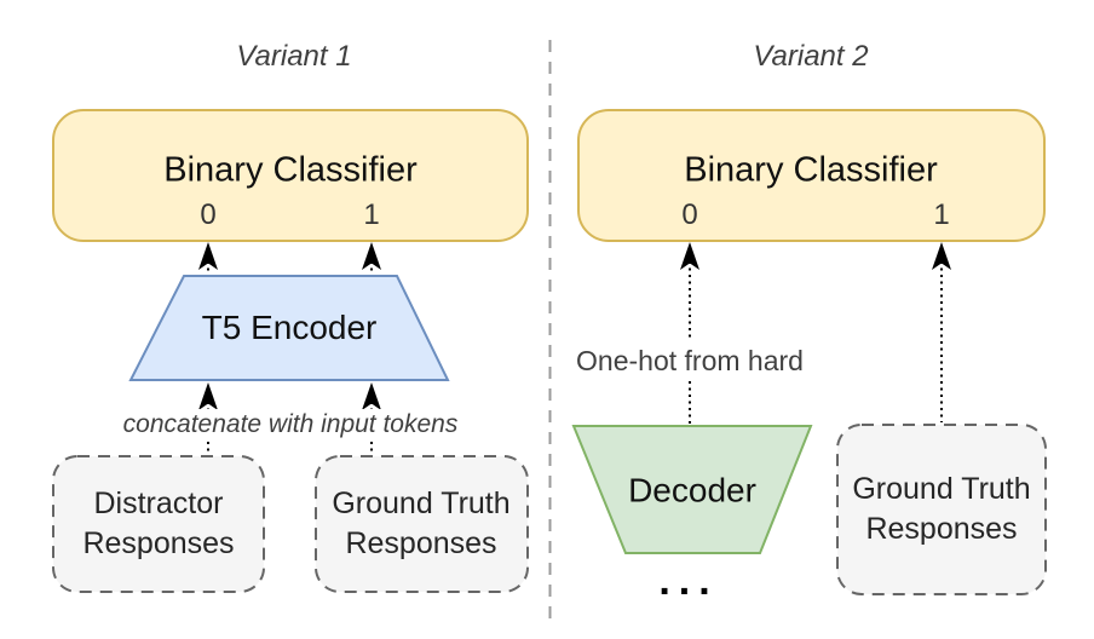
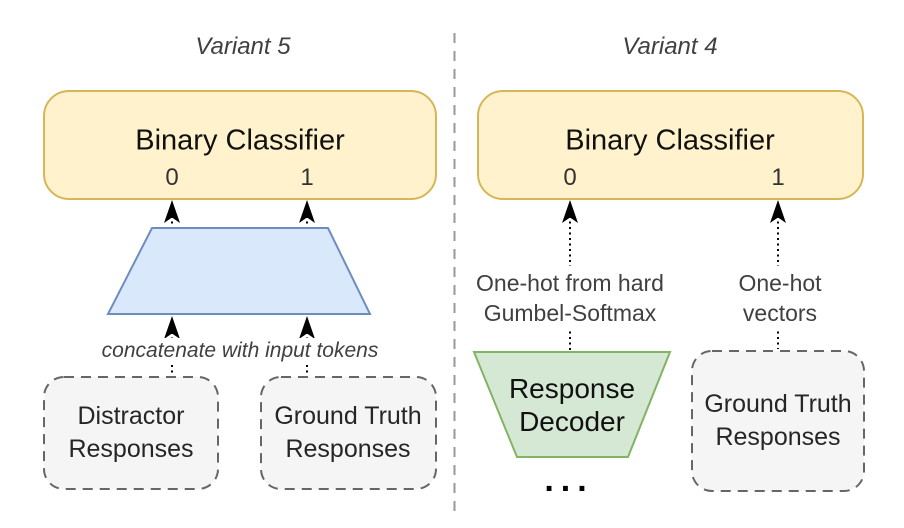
- Variant 1
+ Variant 5
  Binary Classifier
  0
  1
- T5 Encoder
  concatenate with input tokens
  Distractor
  Responses
  Ground Truth
  Responses
- Variant 2
+ Variant 4
  Binary Classifier
  0
  1
  One-hot from hard
+ Gumbel-Softmax
+ One-hot
+ vectors
+ Response
  Decoder
  ...
  Ground Truth
  Responses
